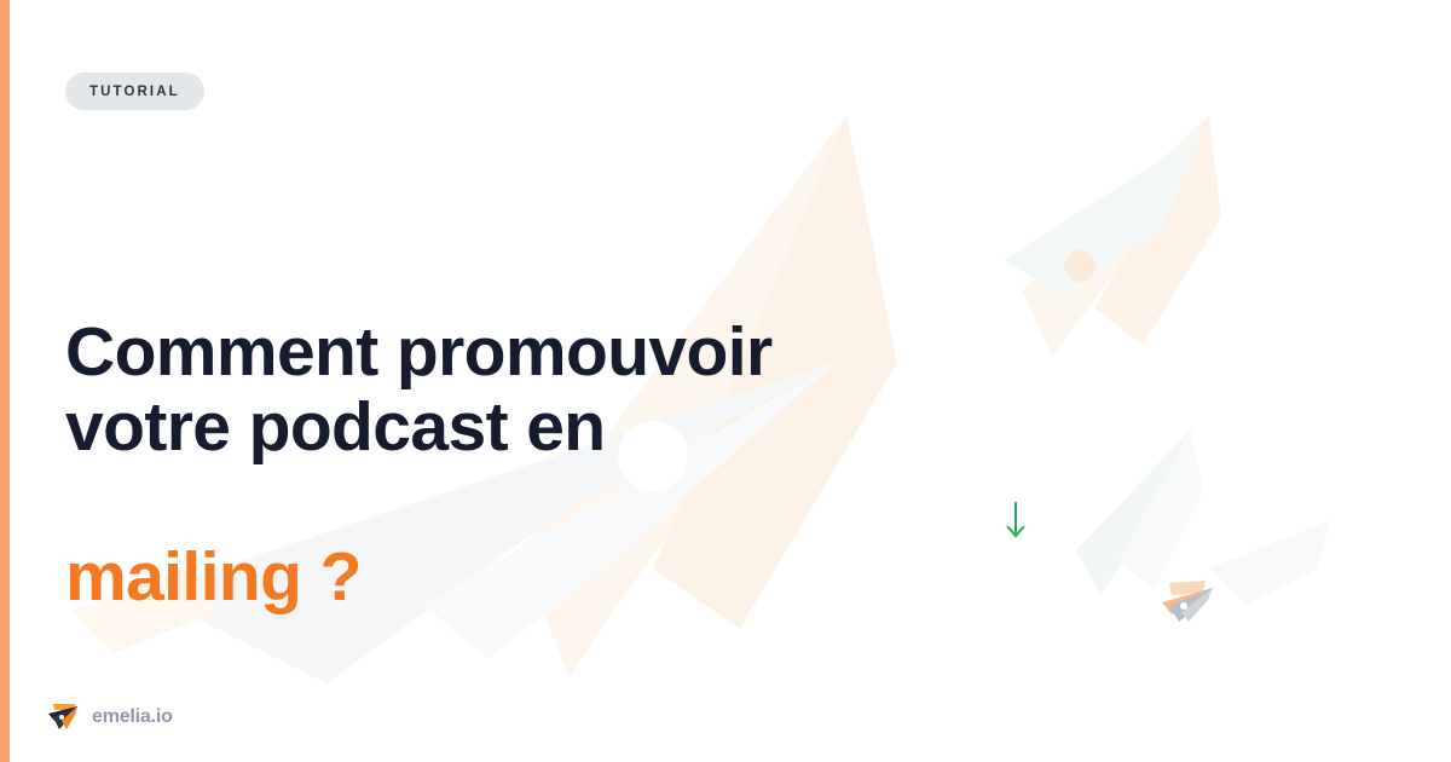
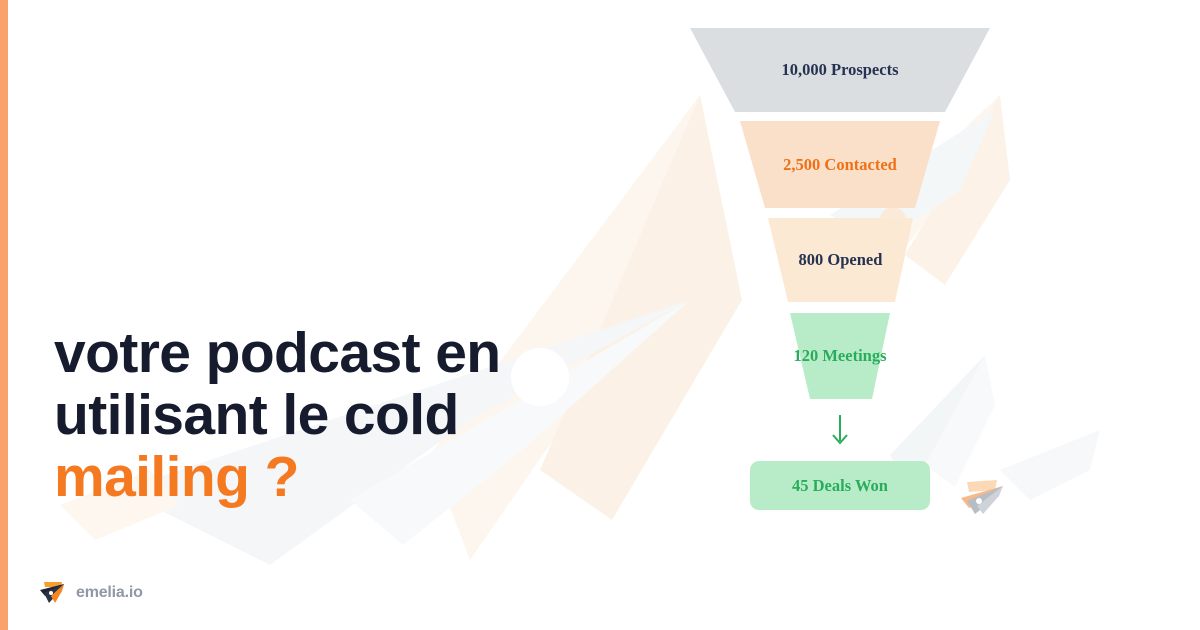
- TUTORIAL
- Comment promouvoir
  votre podcast en
+ utilisant le cold
  mailing ?
+ 10,000 Prospects
+ 2,500 Contacted
+ 800 Opened
+ 120 Meetings
+ 45 Deals Won
  emelia.io
